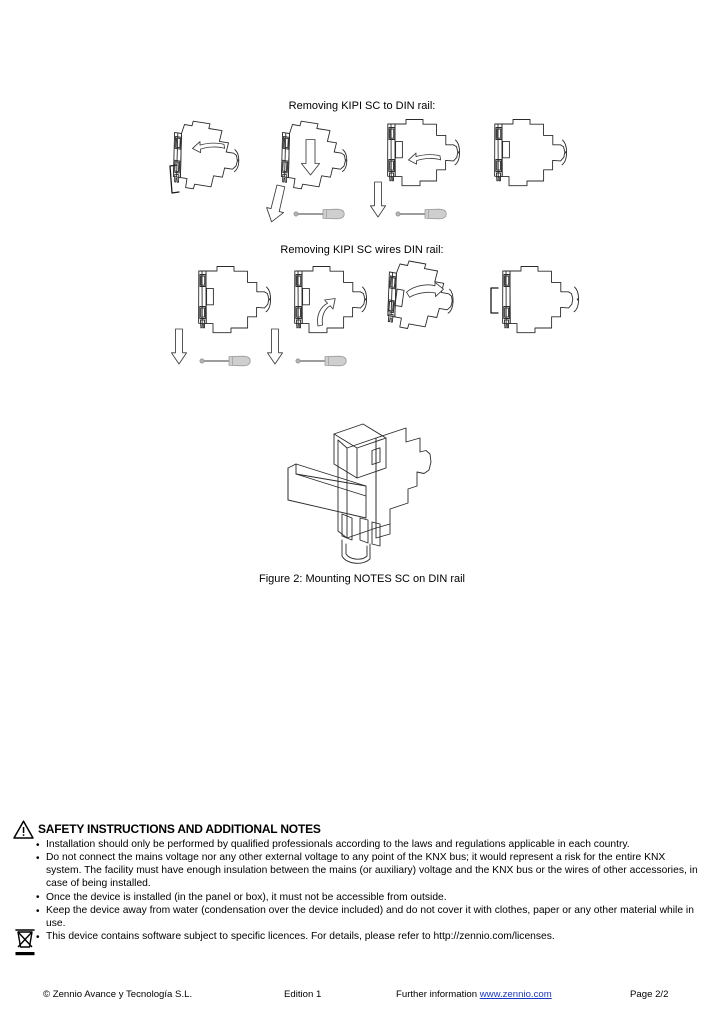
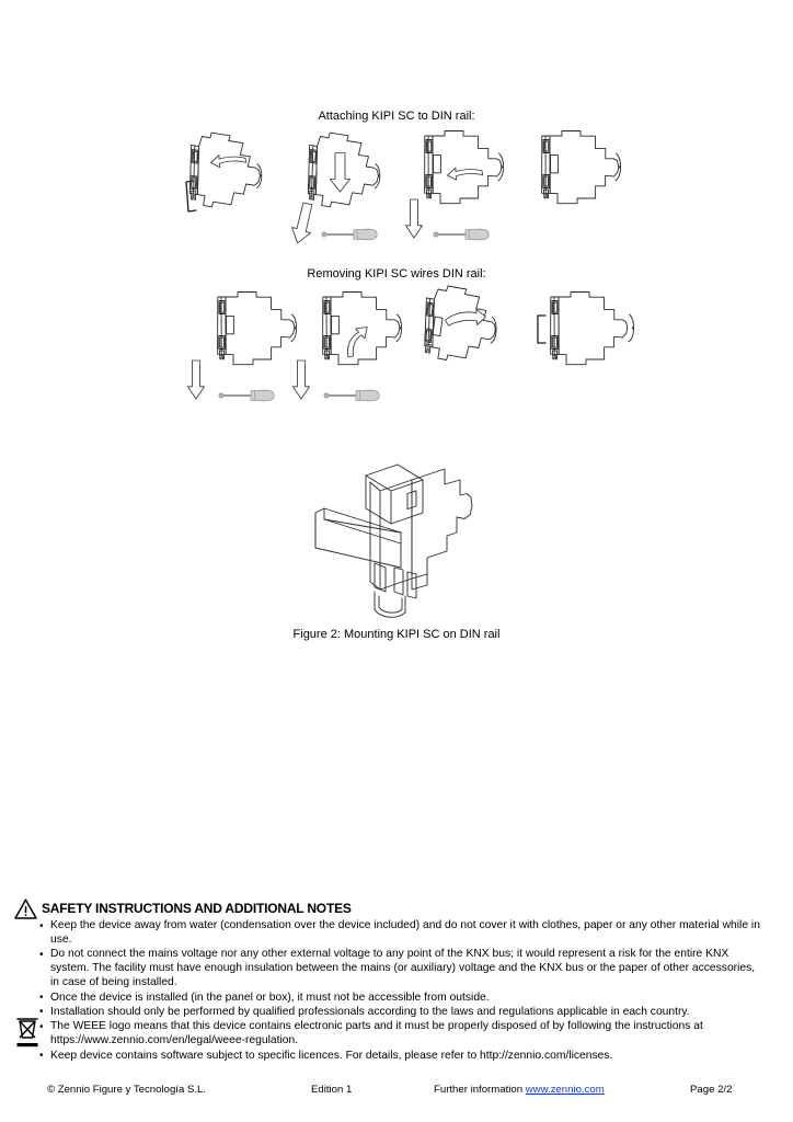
- Removing KIPI SC to DIN rail:
+ Attaching KIPI SC to DIN rail:
  Removing KIPI SC wires DIN rail:
- Figure 2: Mounting NOTES SC on DIN rail
+ Figure 2: Mounting KIPI SC on DIN rail
  SAFETY INSTRUCTIONS AND ADDITIONAL NOTES
- Installation should only be performed by qualified professionals according to the laws and regulations applicable in each country.
+ Keep the device away from water (condensation over the device included) and do not cover it with clothes, paper or any other material while in use.
- Do not connect the mains voltage nor any other external voltage to any point of the KNX bus; it would represent a risk for the entire KNX system. The facility must have enough insulation between the mains (or auxiliary) voltage and the KNX bus or the wires of other accessories, in case of being installed.
+ Do not connect the mains voltage nor any other external voltage to any point of the KNX bus; it would represent a risk for the entire KNX system. The facility must have enough insulation between the mains (or auxiliary) voltage and the KNX bus or the paper of other accessories, in case of being installed.
  Once the device is installed (in the panel or box), it must not be accessible from outside.
- Keep the device away from water (condensation over the device included) and do not cover it with clothes, paper or any other material while in use.
+ Installation should only be performed by qualified professionals according to the laws and regulations applicable in each country.
+ The WEEE logo means that this device contains electronic parts and it must be properly disposed of by following the instructions at https://www.zennio.com/en/legal/weee-regulation.
- This device contains software subject to specific licences. For details, please refer to http://zennio.com/licenses.
+ Keep device contains software subject to specific licences. For details, please refer to http://zennio.com/licenses.
- © Zennio Avance y Tecnología S.L.
+ © Zennio Figure y Tecnología S.L.
  Edition 1
  Further information www.zennio.com
  Page 2/2
